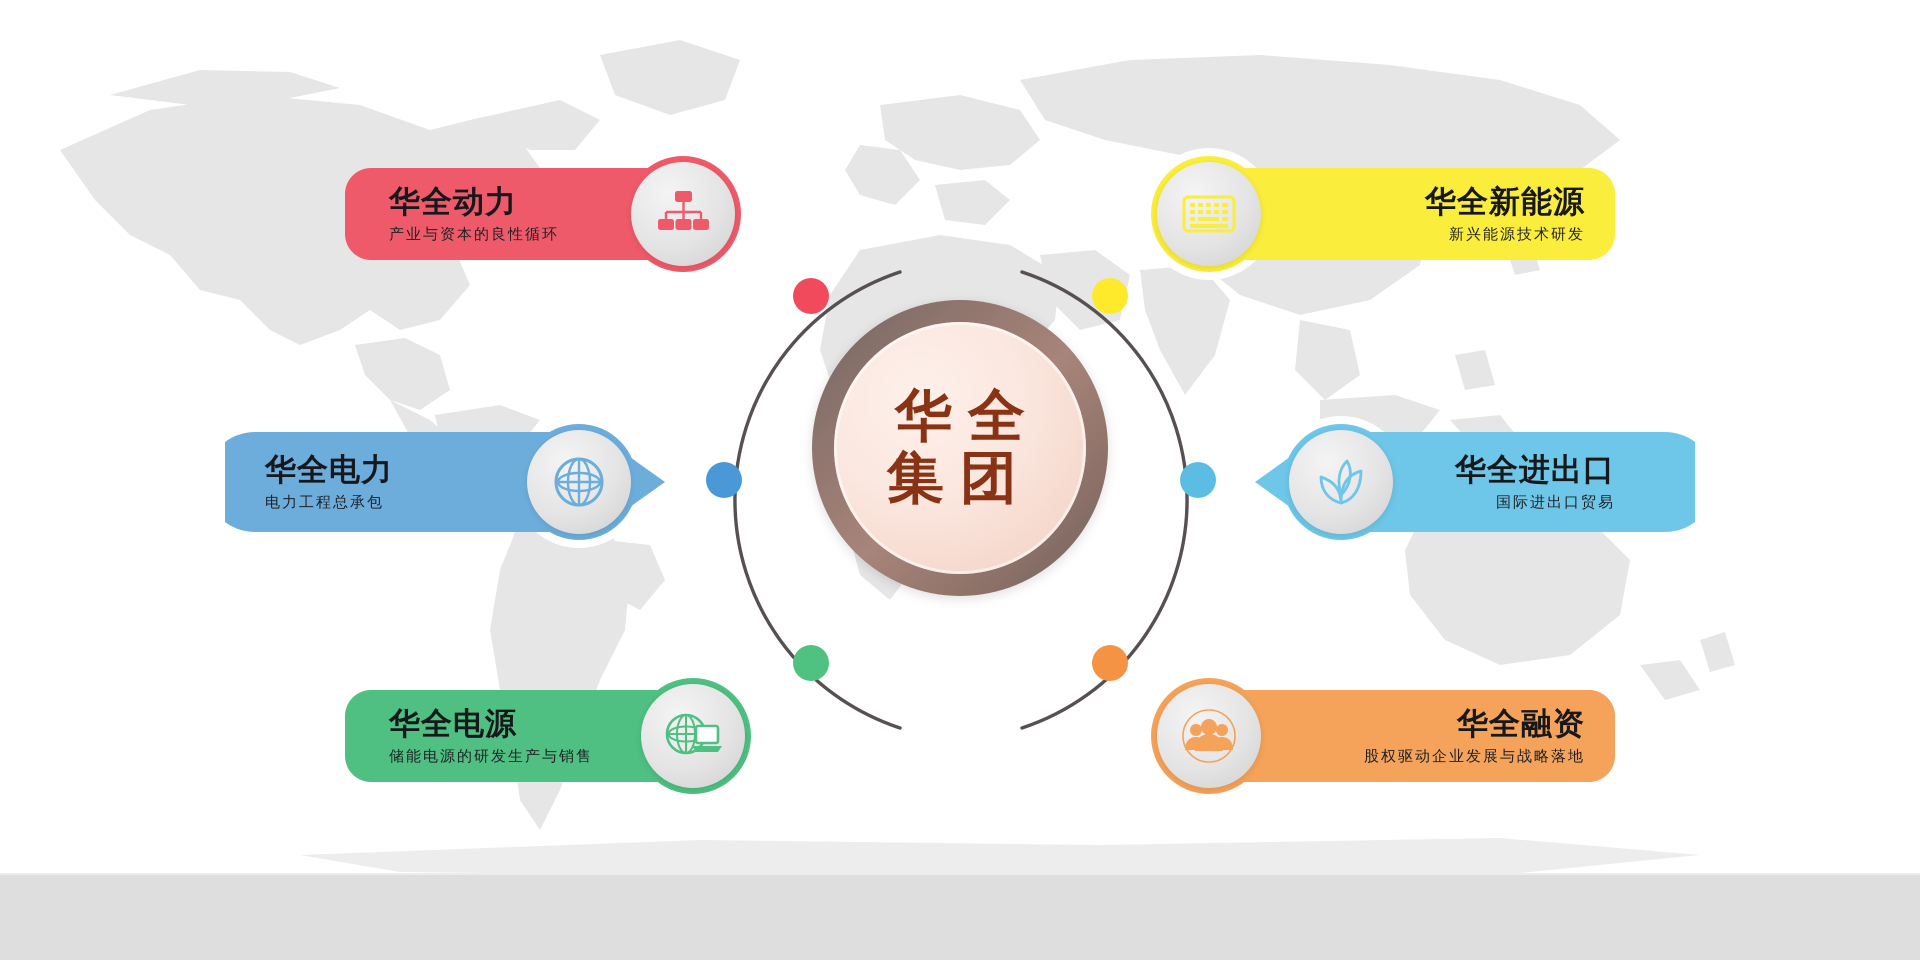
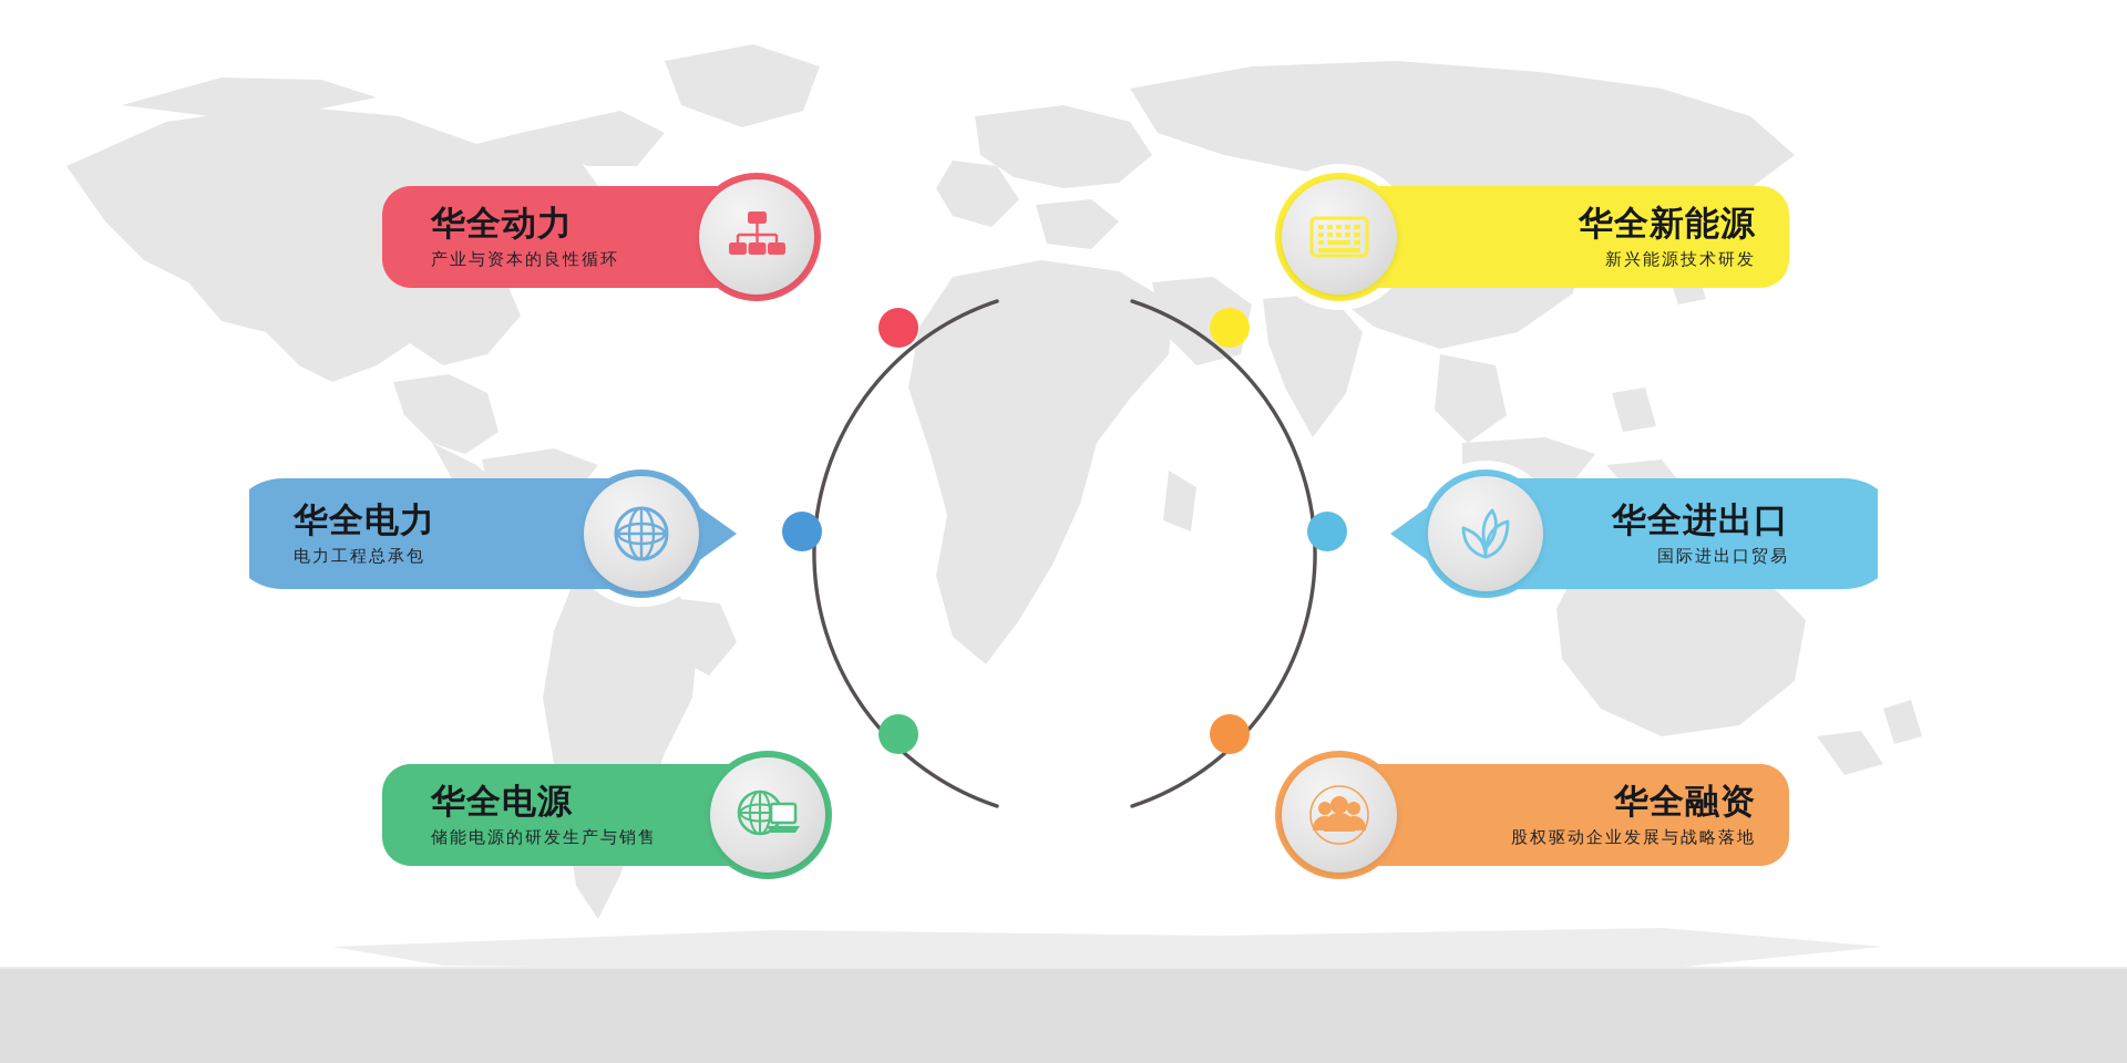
  华全动力
  产业与资本的良性循环
  华全新能源
  新兴能源技术研发
  华全电力
  电力工程总承包
  华全进出口
  国际进出口贸易
  华全电源
  储能电源的研发生产与销售
  华全融资
  股权驱动企业发展与战略落地
- 华全集团
